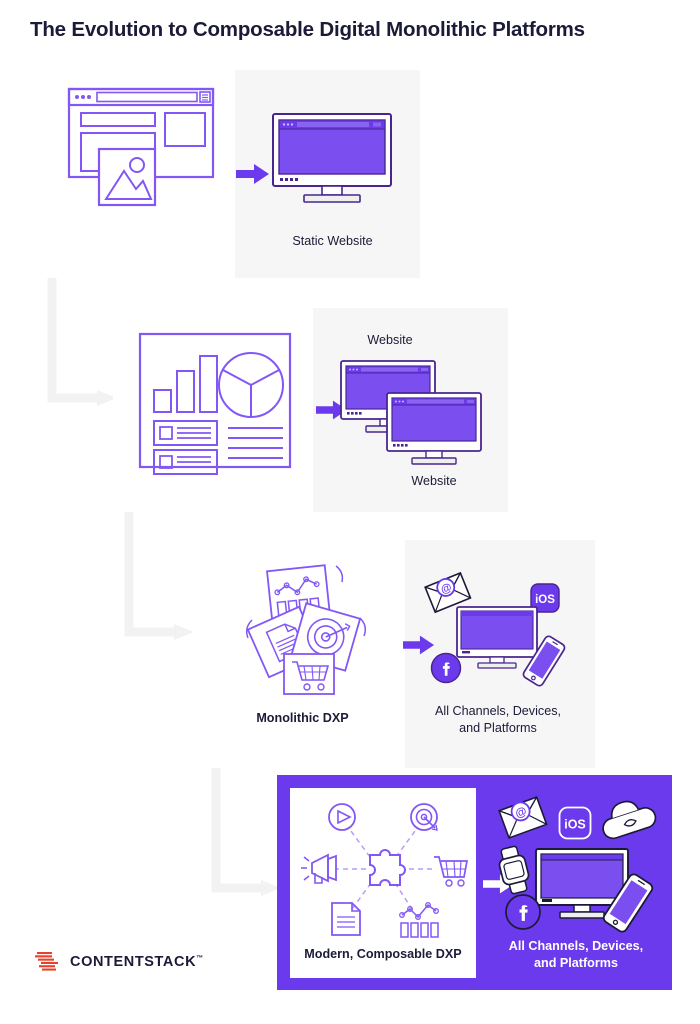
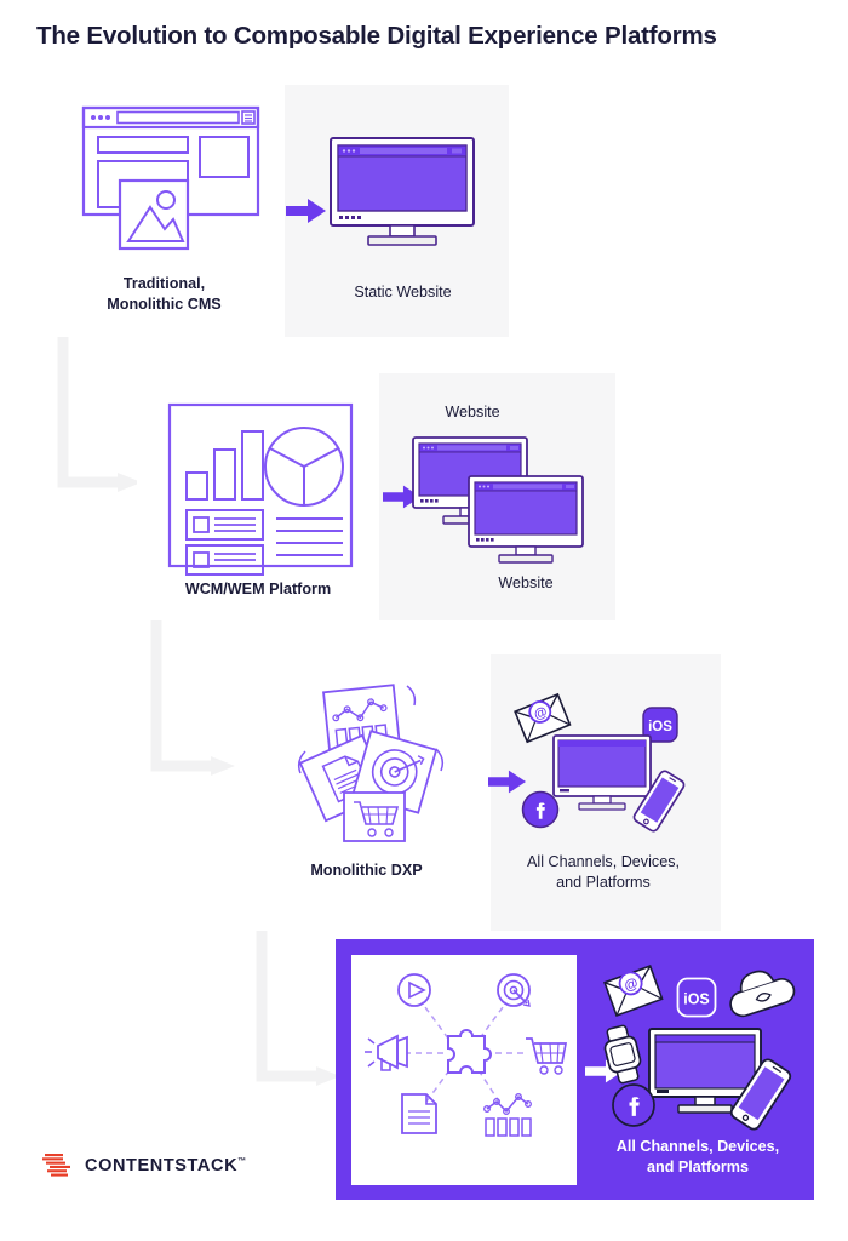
- The Evolution to Composable Digital Monolithic Platforms
+ The Evolution to Composable Digital Experience Platforms
+ Traditional,
+ Monolithic CMS
  Static Website
+ WCM/WEM Platform
  Website
  Website
  Monolithic DXP
  iOS
  All Channels, Devices,
  and Platforms
- Modern, Composable DXP
  iOS
  All Channels, Devices,
  and Platforms
  CONTENTSTACK
